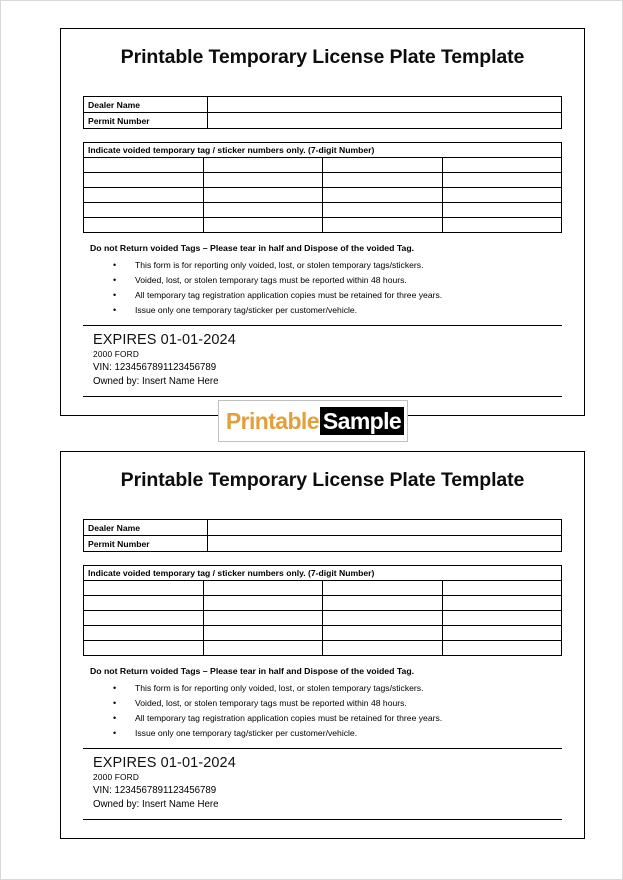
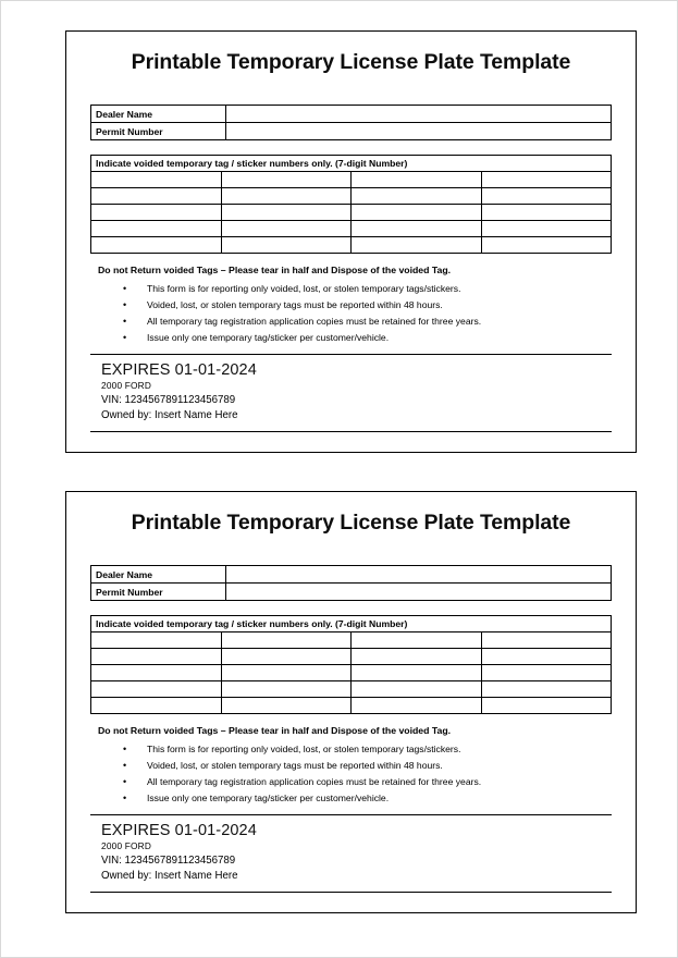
  Printable Temporary License Plate Template
  Dealer Name
  Permit Number
  Indicate voided temporary tag / sticker numbers only. (7-digit Number)
  Do not Return voided Tags – Please tear in half and Dispose of the voided Tag.
  •
  This form is for reporting only voided, lost, or stolen temporary tags/stickers.
  •
  Voided, lost, or stolen temporary tags must be reported within 48 hours.
  •
  All temporary tag registration application copies must be retained for three years.
  •
  Issue only one temporary tag/sticker per customer/vehicle.
  EXPIRES 01-01-2024
  2000 FORD
  VIN: 1234567891123456789
  Owned by: Insert Name Here
  Printable Temporary License Plate Template
  Dealer Name
  Permit Number
  Indicate voided temporary tag / sticker numbers only. (7-digit Number)
  Do not Return voided Tags – Please tear in half and Dispose of the voided Tag.
  •
  This form is for reporting only voided, lost, or stolen temporary tags/stickers.
  •
  Voided, lost, or stolen temporary tags must be reported within 48 hours.
  •
  All temporary tag registration application copies must be retained for three years.
  •
  Issue only one temporary tag/sticker per customer/vehicle.
  EXPIRES 01-01-2024
  2000 FORD
  VIN: 1234567891123456789
  Owned by: Insert Name Here
- Printable
- Sample
